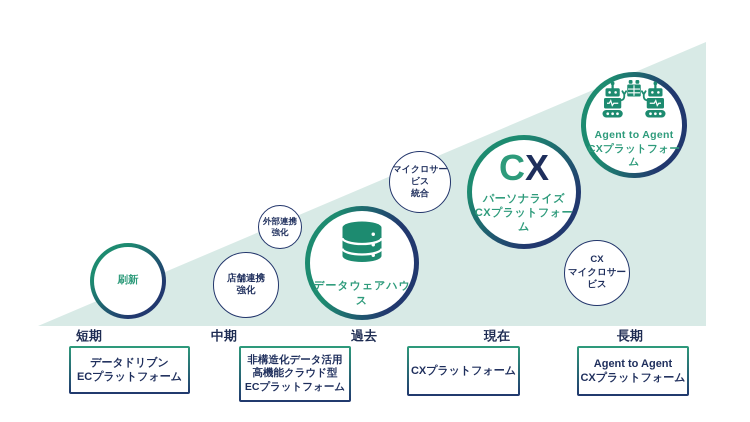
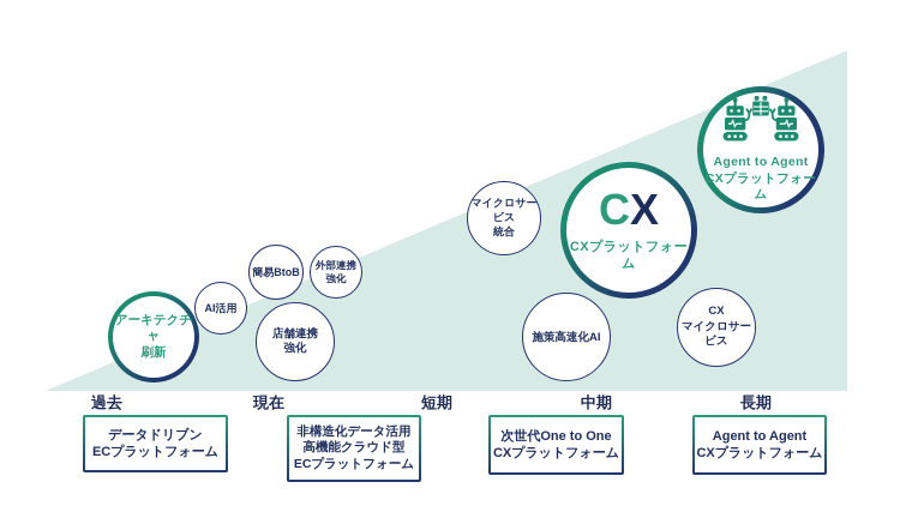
+ アーキテクチャ
  刷新
+ AI活用
+ 簡易BtoB
  外部連携
  強化
  店舗連携
  強化
- データウェアハウス
  マイクロサービス
  統合
+ 施策高速化AI
  CX
- パーソナライズ
  CXプラットフォーム
  CX
  マイクロサービス
  Agent to Agent
  CXプラットフォーム
- 短期
+ 過去
- 中期
+ 現在
- 過去
+ 短期
- 現在
+ 中期
  長期
  データドリブン
  ECプラットフォーム
  非構造化データ活用
  高機能クラウド型
  ECプラットフォーム
+ 次世代One to One
  CXプラットフォーム
  Agent to Agent
  CXプラットフォーム
